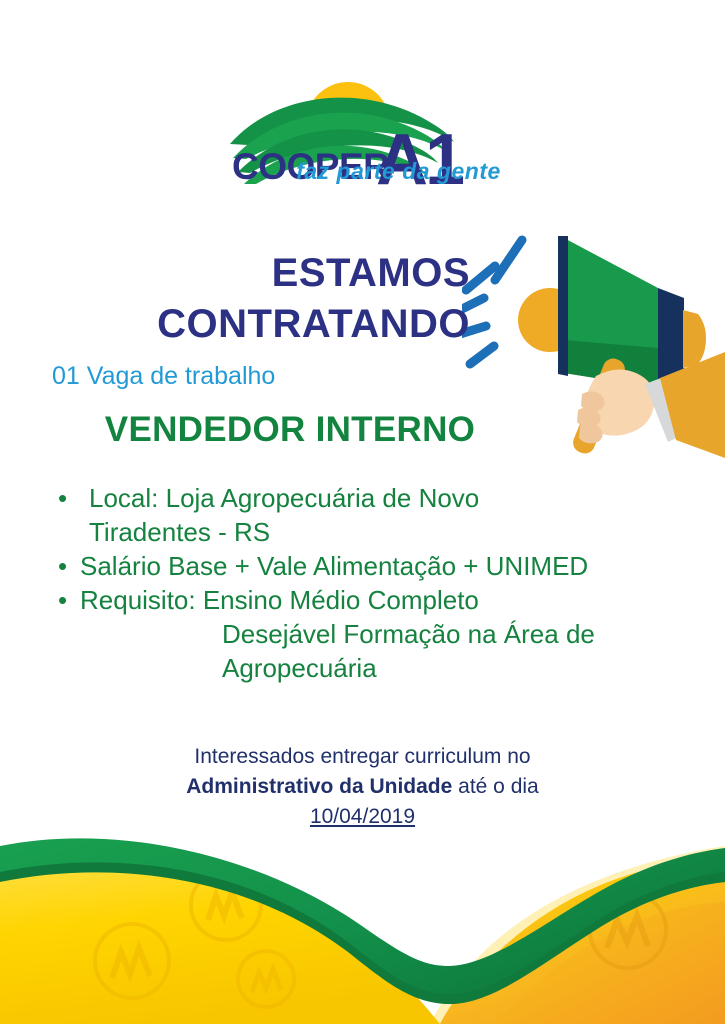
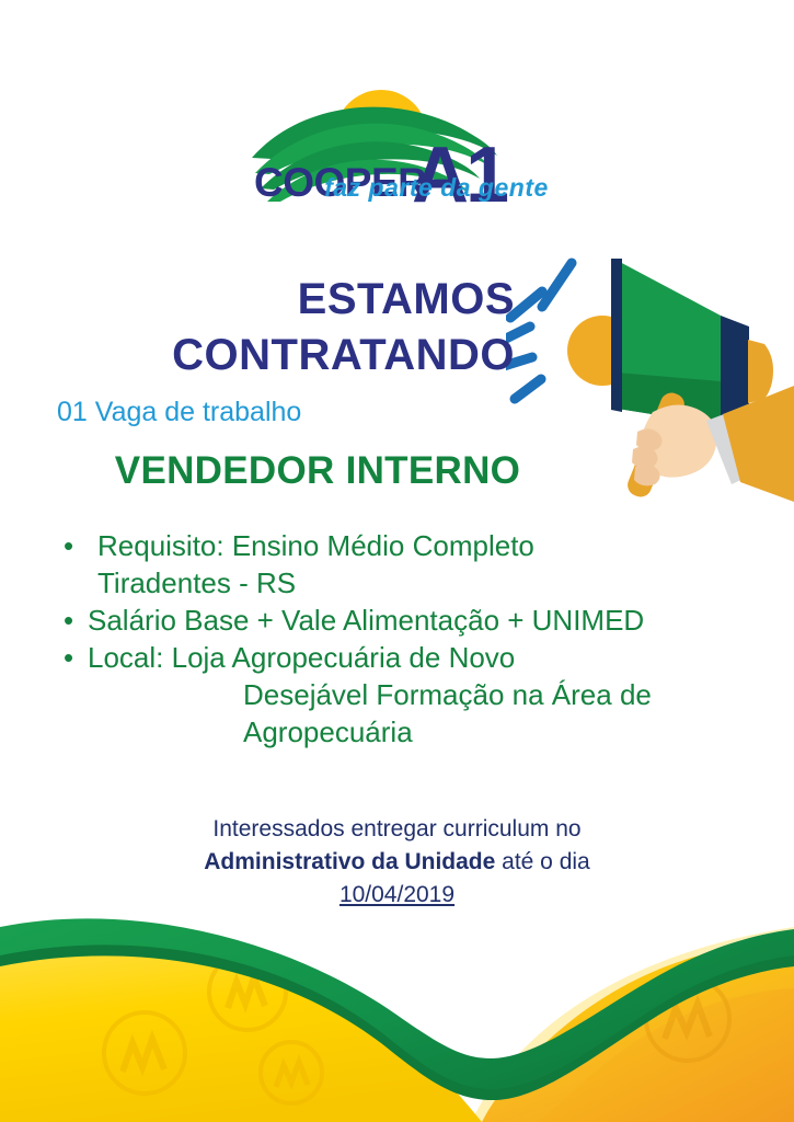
  COOPER
  A1
  faz parte da gente
  ESTAMOS
  CONTRATANDO
  01 Vaga de trabalho
  VENDEDOR INTERNO
  •
- Local: Loja Agropecuária de Novo
+ Requisito: Ensino Médio Completo
  Tiradentes - RS
  •
  Salário Base + Vale Alimentação + UNIMED
  •
- Requisito: Ensino Médio Completo
+ Local: Loja Agropecuária de Novo
  Desejável Formação na Área de
  Agropecuária
  Interessados entregar curriculum no
  Administrativo da Unidade até o dia
  10/04/2019
